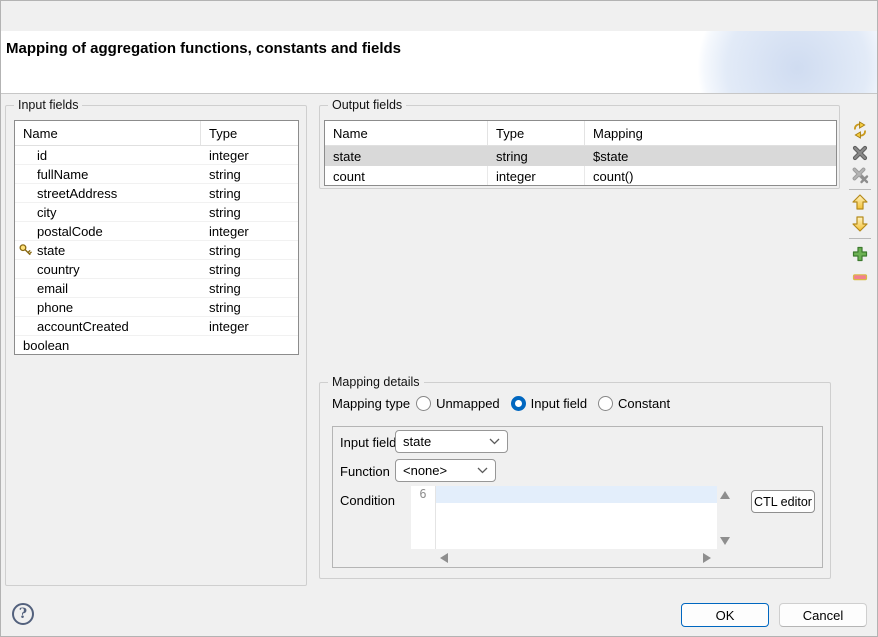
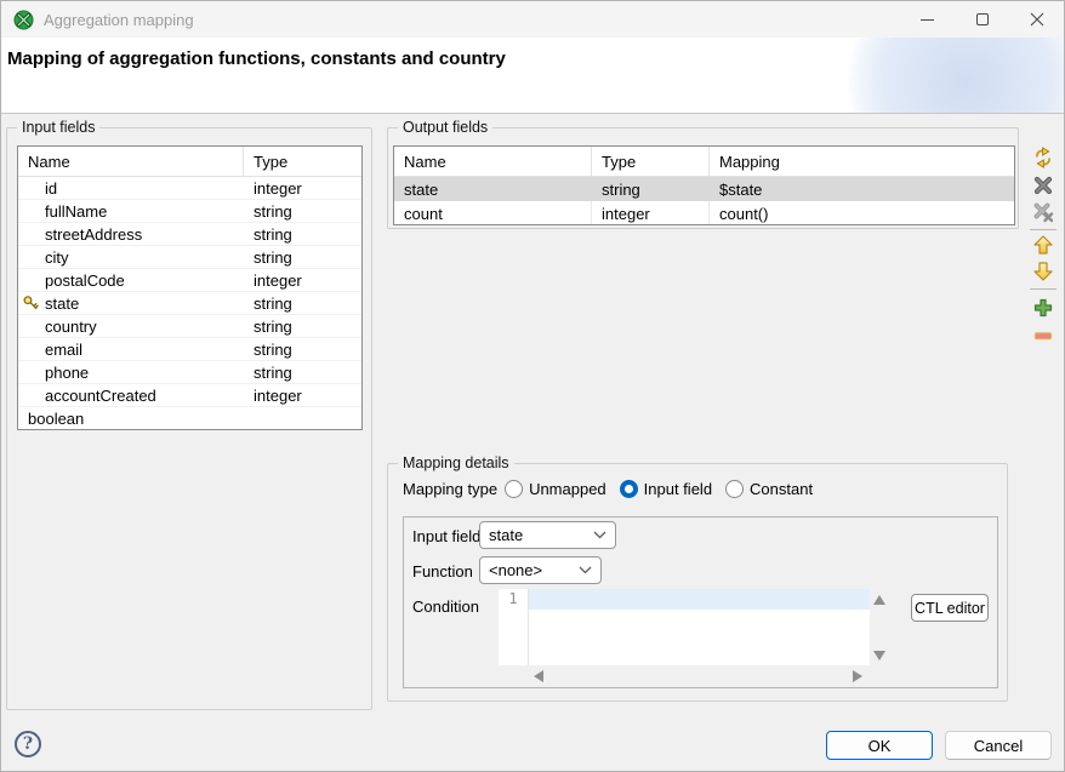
+ Aggregation mapping
- Mapping of aggregation functions, constants and fields
+ Mapping of aggregation functions, constants and country
  Input fields
  Name
  Type
  id
  integer
  fullName
  string
  streetAddress
  string
  city
  string
  postalCode
  integer
  state
  string
  country
  string
  email
  string
  phone
  string
  accountCreated
  integer
  boolean
  Output fields
  Name
  Type
  Mapping
  state
  string
  $state
  count
  integer
  count()
  Mapping details
  Mapping type
  Unmapped
  Input field
  Constant
  Input field
  state
  Function
  <none>
  Condition
- 6
+ 1
  CTL editor
  ?
  OK
  Cancel
